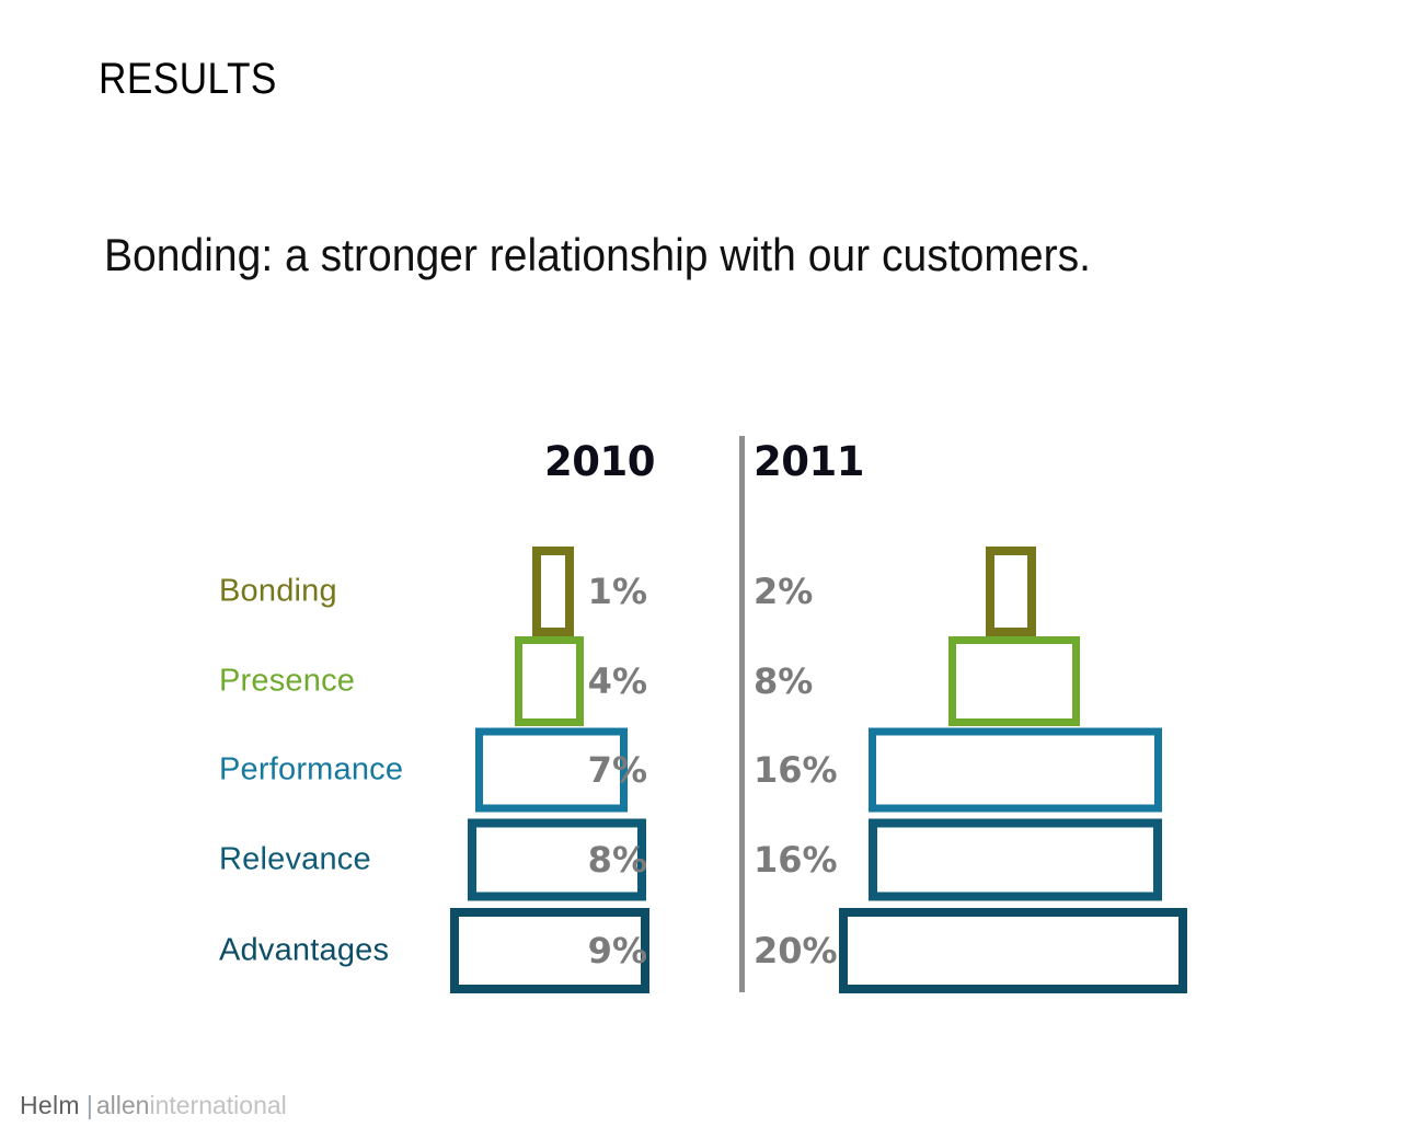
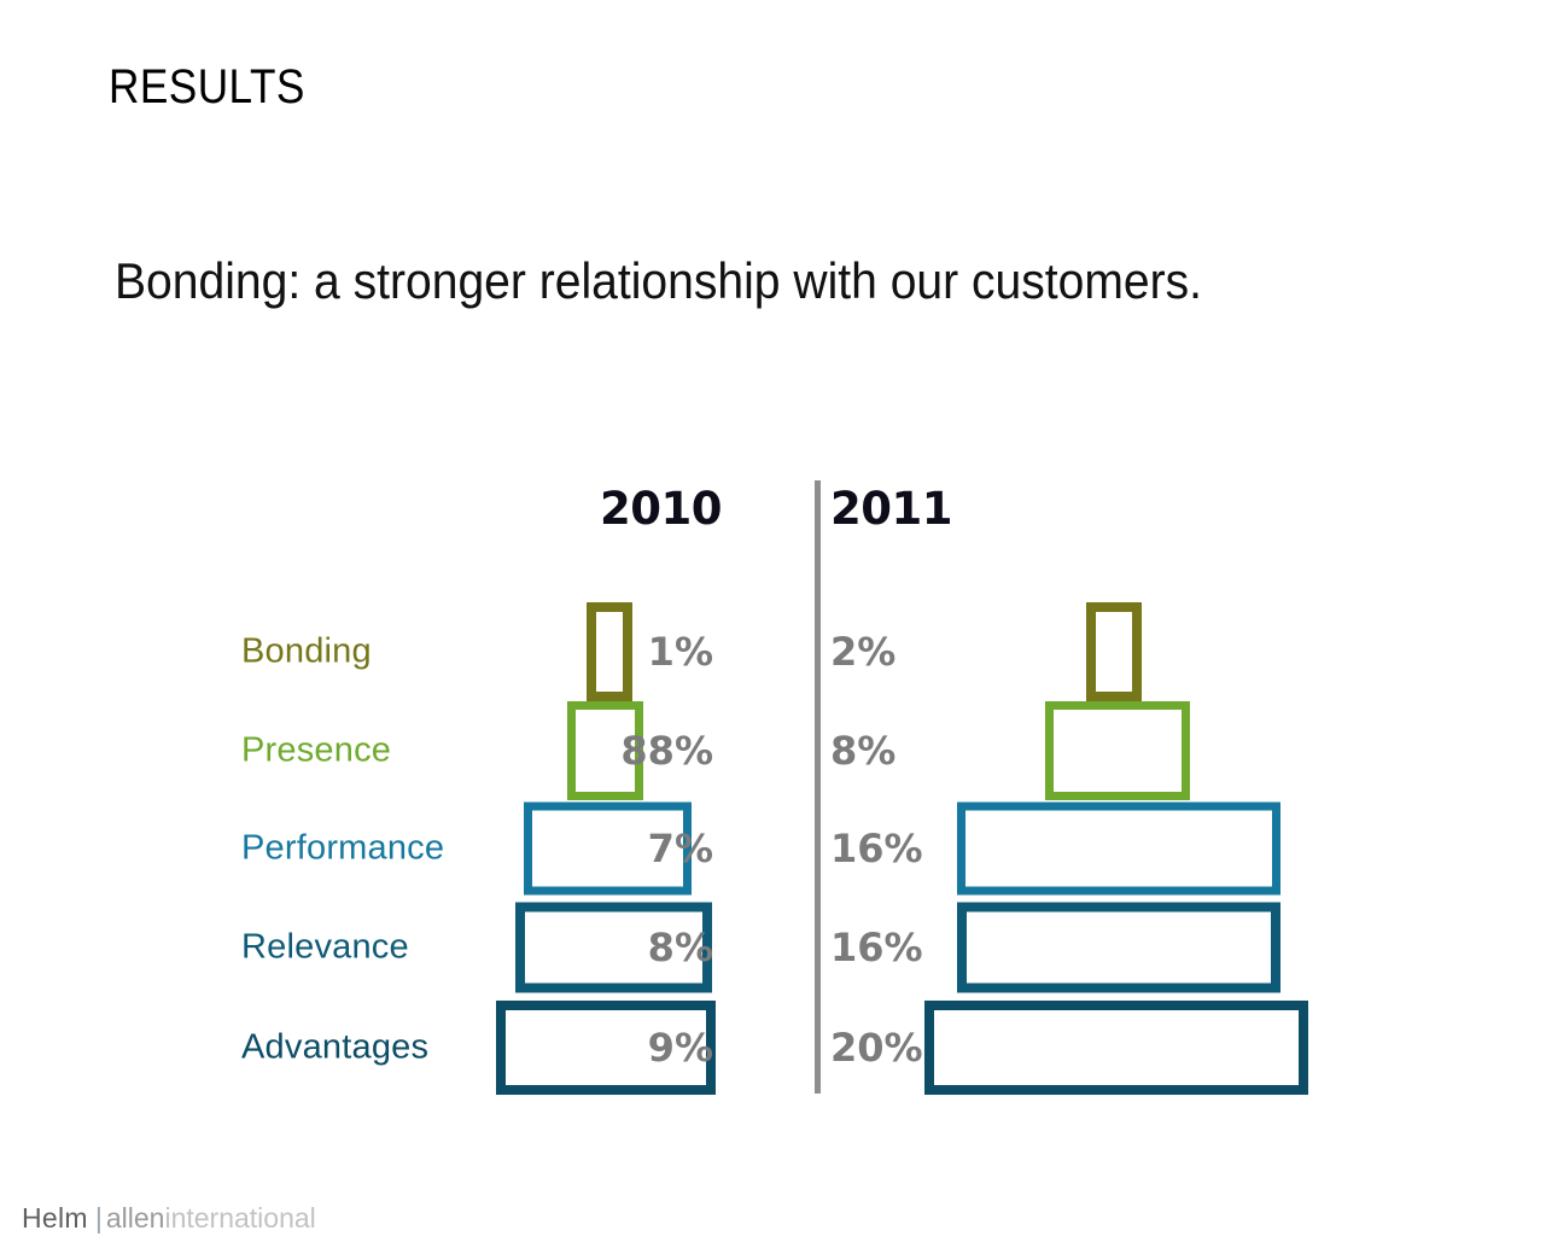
  RESULTS
  Bonding: a stronger relationship with our customers.
  2010
  2011
  Bonding
  1%
  2%
  Presence
- 4%
+ 88%
  8%
  Performance
  7%
  16%
  Relevance
  8%
  16%
  Advantages
  9%
  20%
  Helm
  |
  allen
  international
